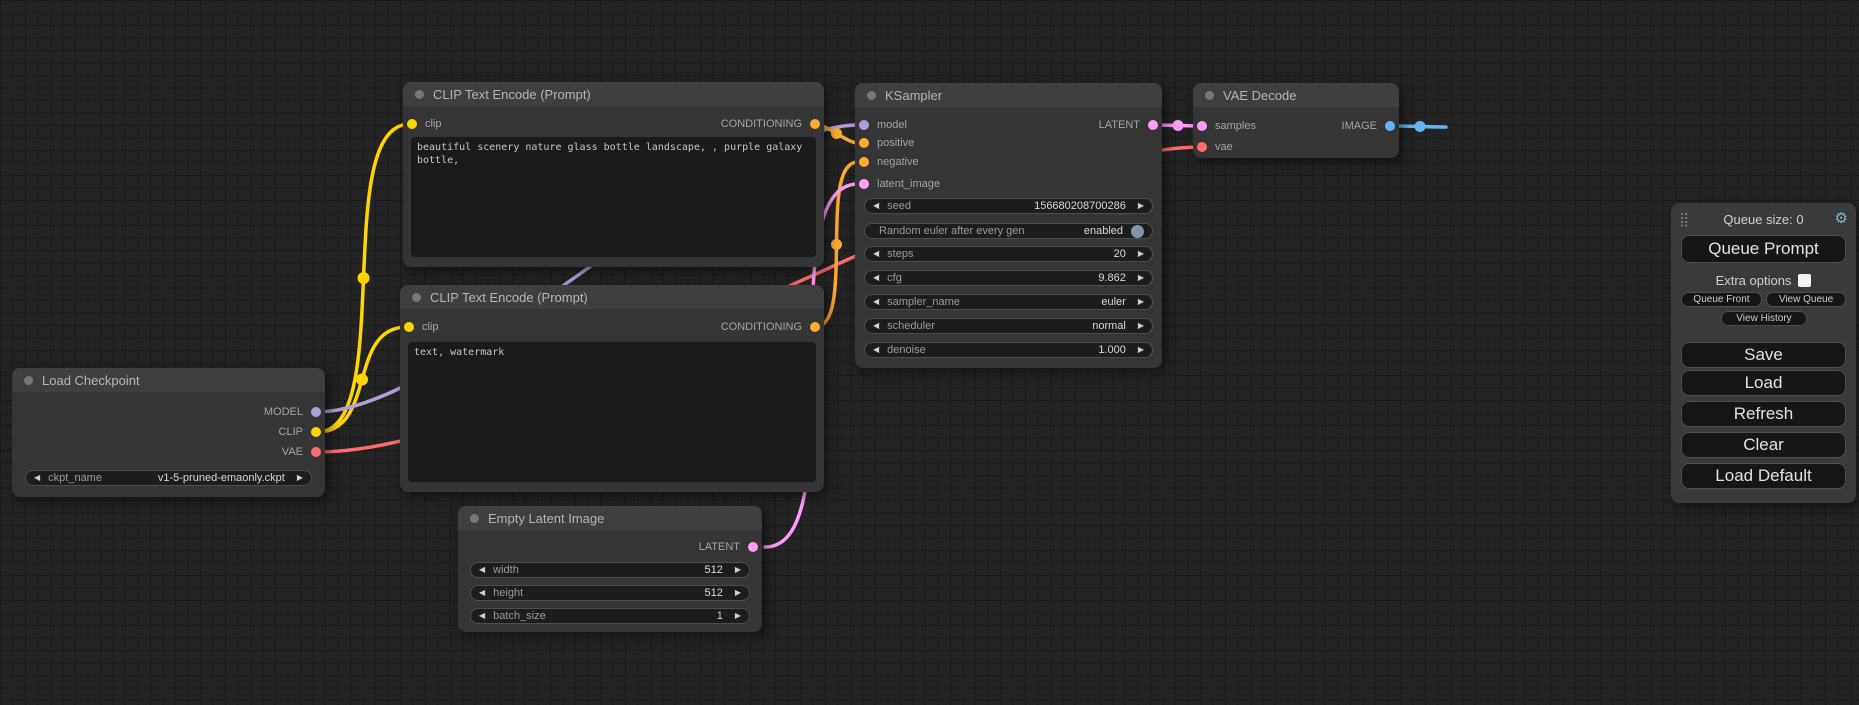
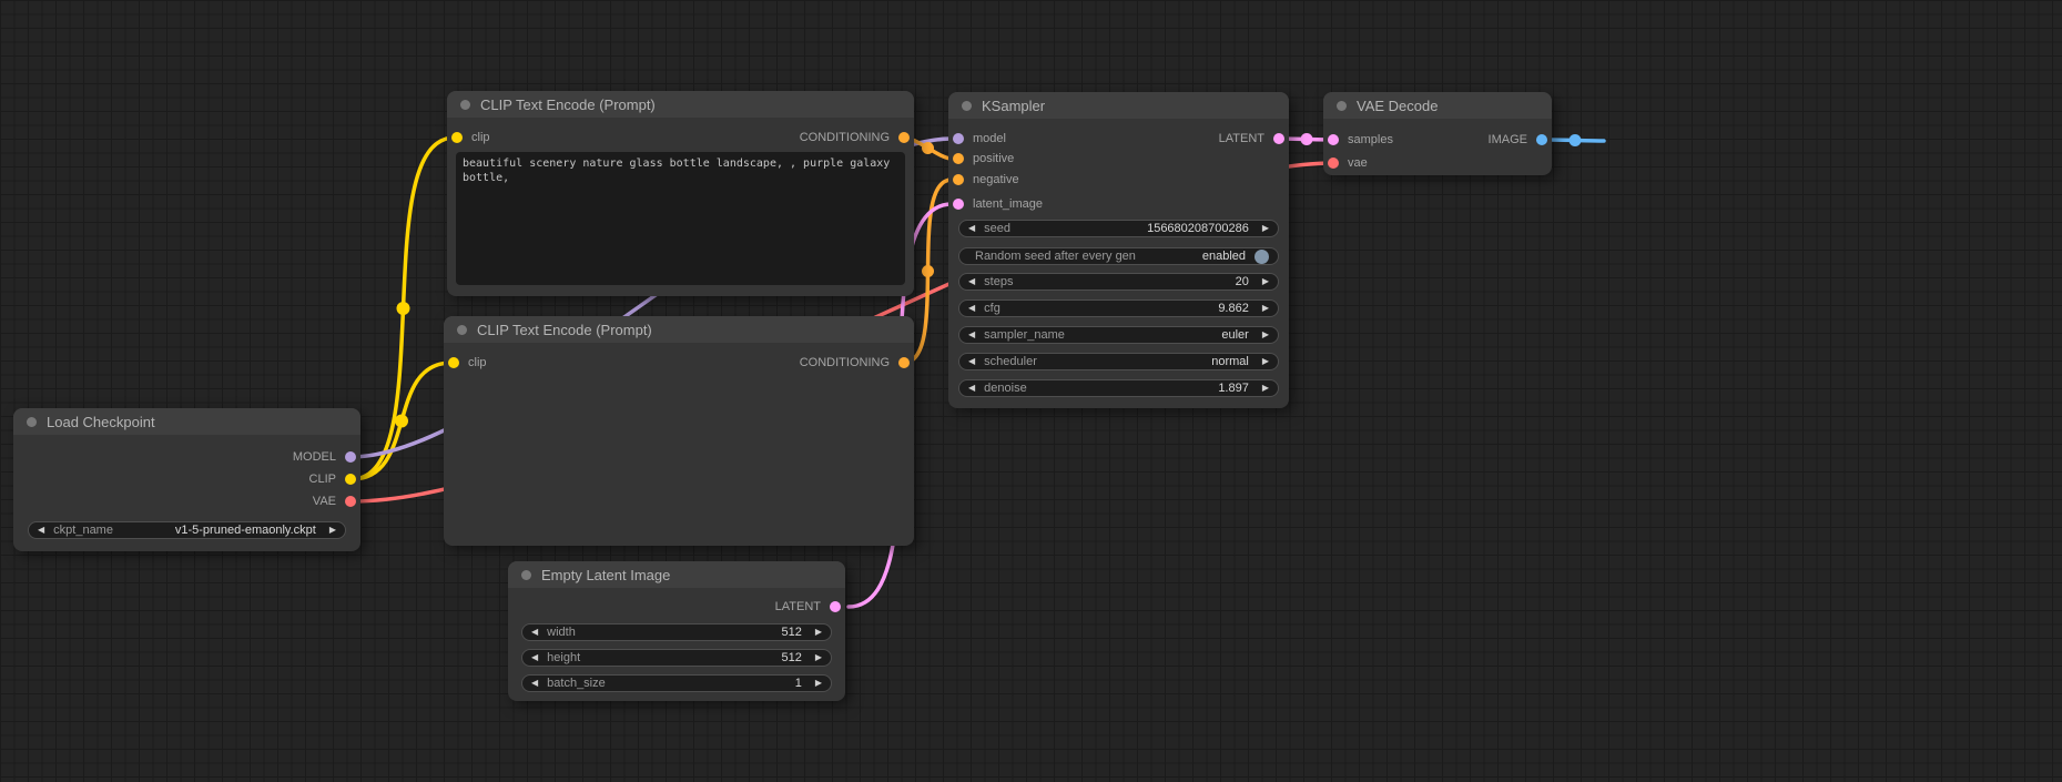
  Load Checkpoint
  MODEL
  CLIP
  VAE
  ◀
  ckpt_name
  v1-5-pruned-emaonly.ckpt
  ▶
  CLIP Text Encode (Prompt)
  clip
  CONDITIONING
  CLIP Text Encode (Prompt)
  clip
  CONDITIONING
- text, watermark
  Empty Latent Image
  LATENT
  ◀
  width
  512
  ▶
  ◀
  height
  512
  ▶
  ◀
  batch_size
  1
  ▶
  KSampler
  model
  positive
  negative
  latent_image
  LATENT
  ◀
  seed
  156680208700286
  ▶
- Random euler after every gen
+ Random seed after every gen
  enabled
  ◀
  steps
  20
  ▶
  ◀
  cfg
  9.862
  ▶
  ◀
  sampler_name
  euler
  ▶
  ◀
  scheduler
  normal
  ▶
  ◀
  denoise
- 1.000
+ 1.897
  ▶
  VAE Decode
  samples
  vae
  IMAGE
- ⣿
- Queue size: 0
- ⚙
- Queue Prompt
- Extra options
- Queue Front
- View Queue
- View History
- Save
- Load
- Refresh
- Clear
- Load Default
